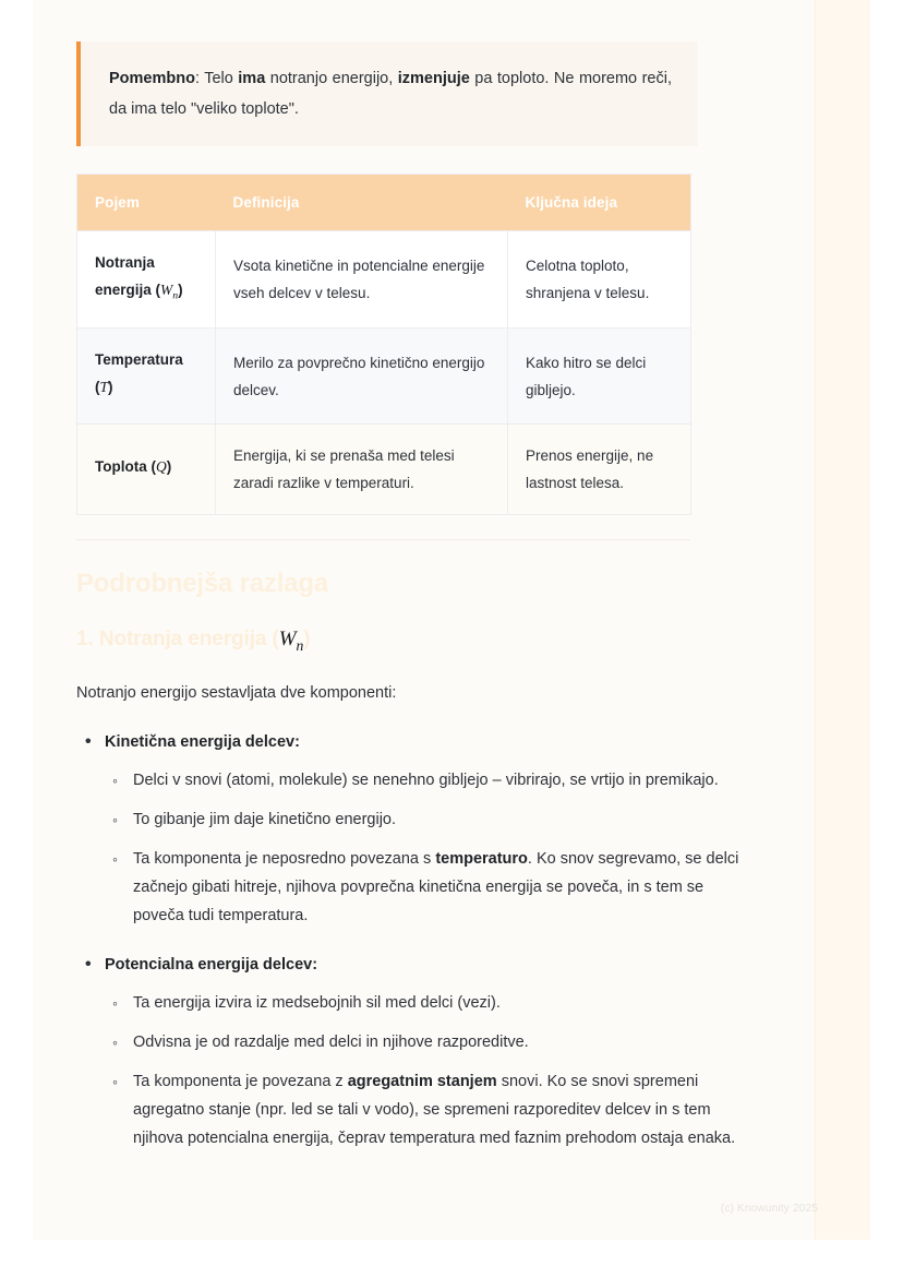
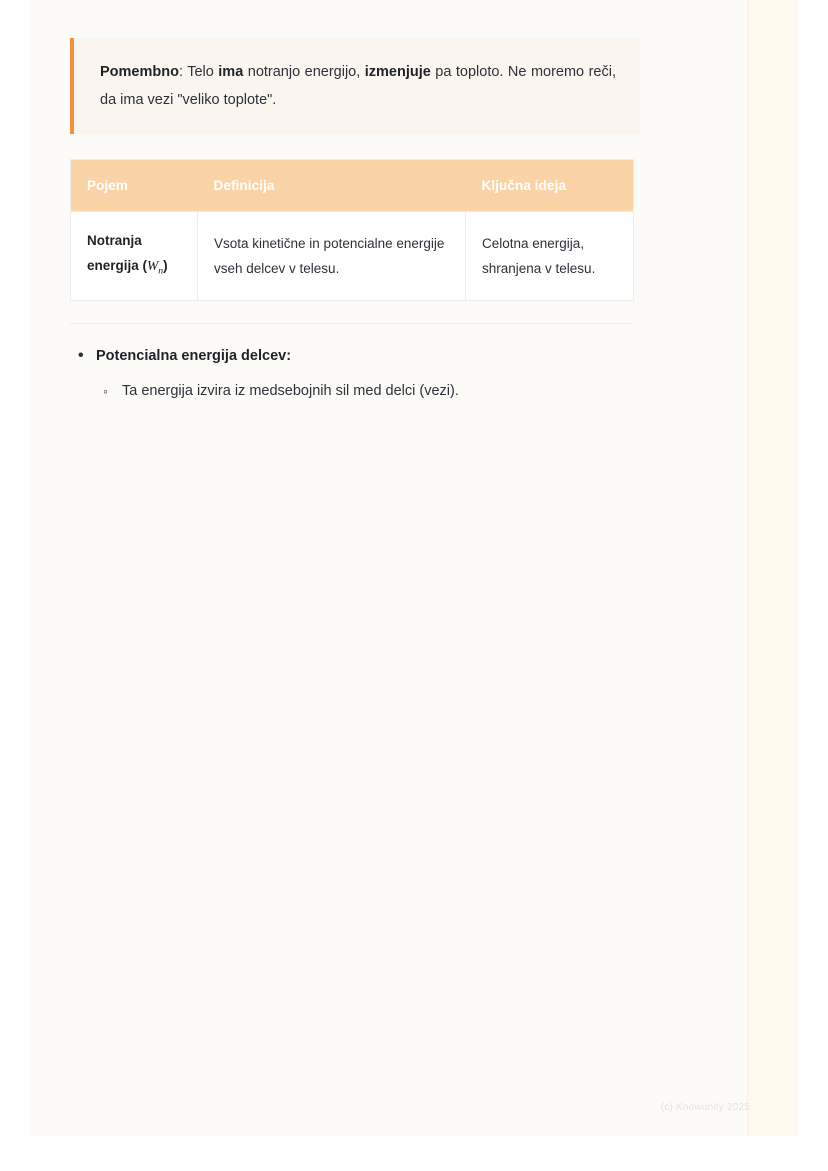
- Pomembno: Telo ima notranjo energijo, izmenjuje pa toploto. Ne moremo reči, da ima telo "veliko toplote".
+ Pomembno: Telo ima notranjo energijo, izmenjuje pa toploto. Ne moremo reči, da ima vezi "veliko toplote".
  Pojem	Definicija	Ključna ideja
- Notranja energija (Wn)	Vsota kinetične in potencialne energije vseh delcev v telesu.	Celotna toploto, shranjena v telesu.
+ Notranja energija (Wn)	Vsota kinetične in potencialne energije vseh delcev v telesu.	Celotna energija, shranjena v telesu.
- Temperatura (T)	Merilo za povprečno kinetično energijo delcev.	Kako hitro se delci gibljejo.
- Toplota (Q)	Energija, ki se prenaša med telesi zaradi razlike v temperaturi.	Prenos energije, ne lastnost telesa.
- Podrobnejša razlaga
- 1. Notranja energija (Wn)
- Notranjo energijo sestavljata dve komponenti:
- Kinetična energija delcev:
- Delci v snovi (atomi, molekule) se nenehno gibljejo – vibrirajo, se vrtijo in premikajo.
- To gibanje jim daje kinetično energijo.
- Ta komponenta je neposredno povezana s temperaturo. Ko snov segrevamo, se delci začnejo gibati hitreje, njihova povprečna kinetična energija se poveča, in s tem se poveča tudi temperatura.
  Potencialna energija delcev:
  Ta energija izvira iz medsebojnih sil med delci (vezi).
- Odvisna je od razdalje med delci in njihove razporeditve.
- Ta komponenta je povezana z agregatnim stanjem snovi. Ko se snovi spremeni agregatno stanje (npr. led se tali v vodo), se spremeni razporeditev delcev in s tem njihova potencialna energija, čeprav temperatura med faznim prehodom ostaja enaka.
  (c) Knowunity 2025
